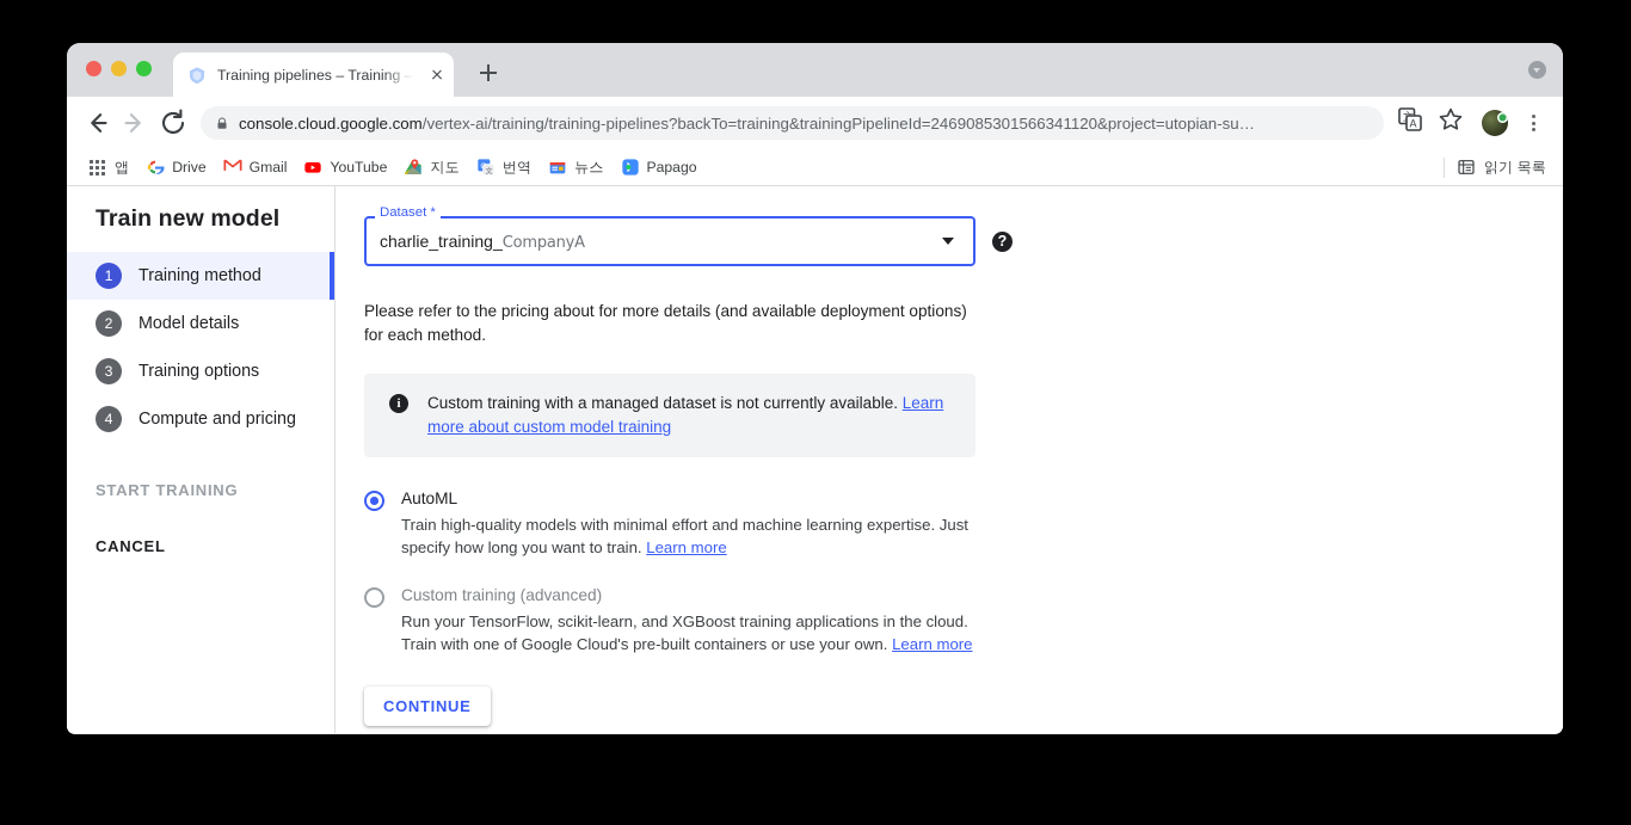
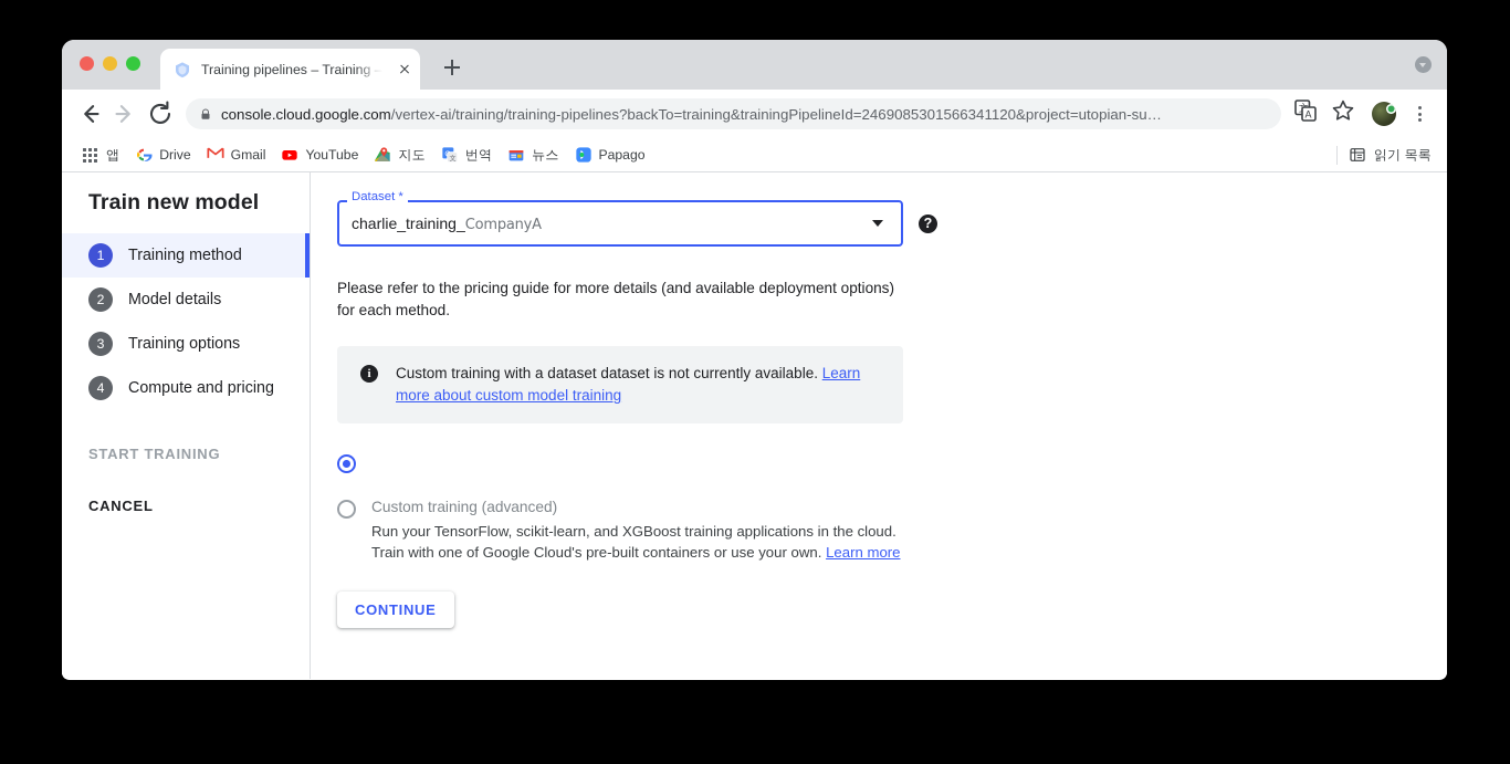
  Training pipelines – Training –
  console.cloud.google.com/vertex-ai/training/training-pipelines?backTo=training&trainingPipelineId=2469085301566341120&project=utopian-su…
  A
  앱
  Drive
  Gmail
  YouTube
  지도
  번역
  뉴스
  Papago
  읽기 목록
  Train new model
  1
  Training method
  2
  Model details
  3
  Training options
  4
  Compute and pricing
  START TRAINING
  CANCEL
  Dataset *
  charlie_training_CompanyA
  ?
- Please refer to the pricing about for more details (and available deployment options) for each method.
+ Please refer to the pricing guide for more details (and available deployment options) for each method.
  i
- Custom training with a managed dataset is not currently available. Learn more about custom model training
+ Custom training with a dataset dataset is not currently available. Learn more about custom model training
- AutoML
- Train high-quality models with minimal effort and machine learning expertise. Just specify how long you want to train. Learn more
  Custom training (advanced)
  Run your TensorFlow, scikit-learn, and XGBoost training applications in the cloud. Train with one of Google Cloud's pre-built containers or use your own. Learn more
  CONTINUE
